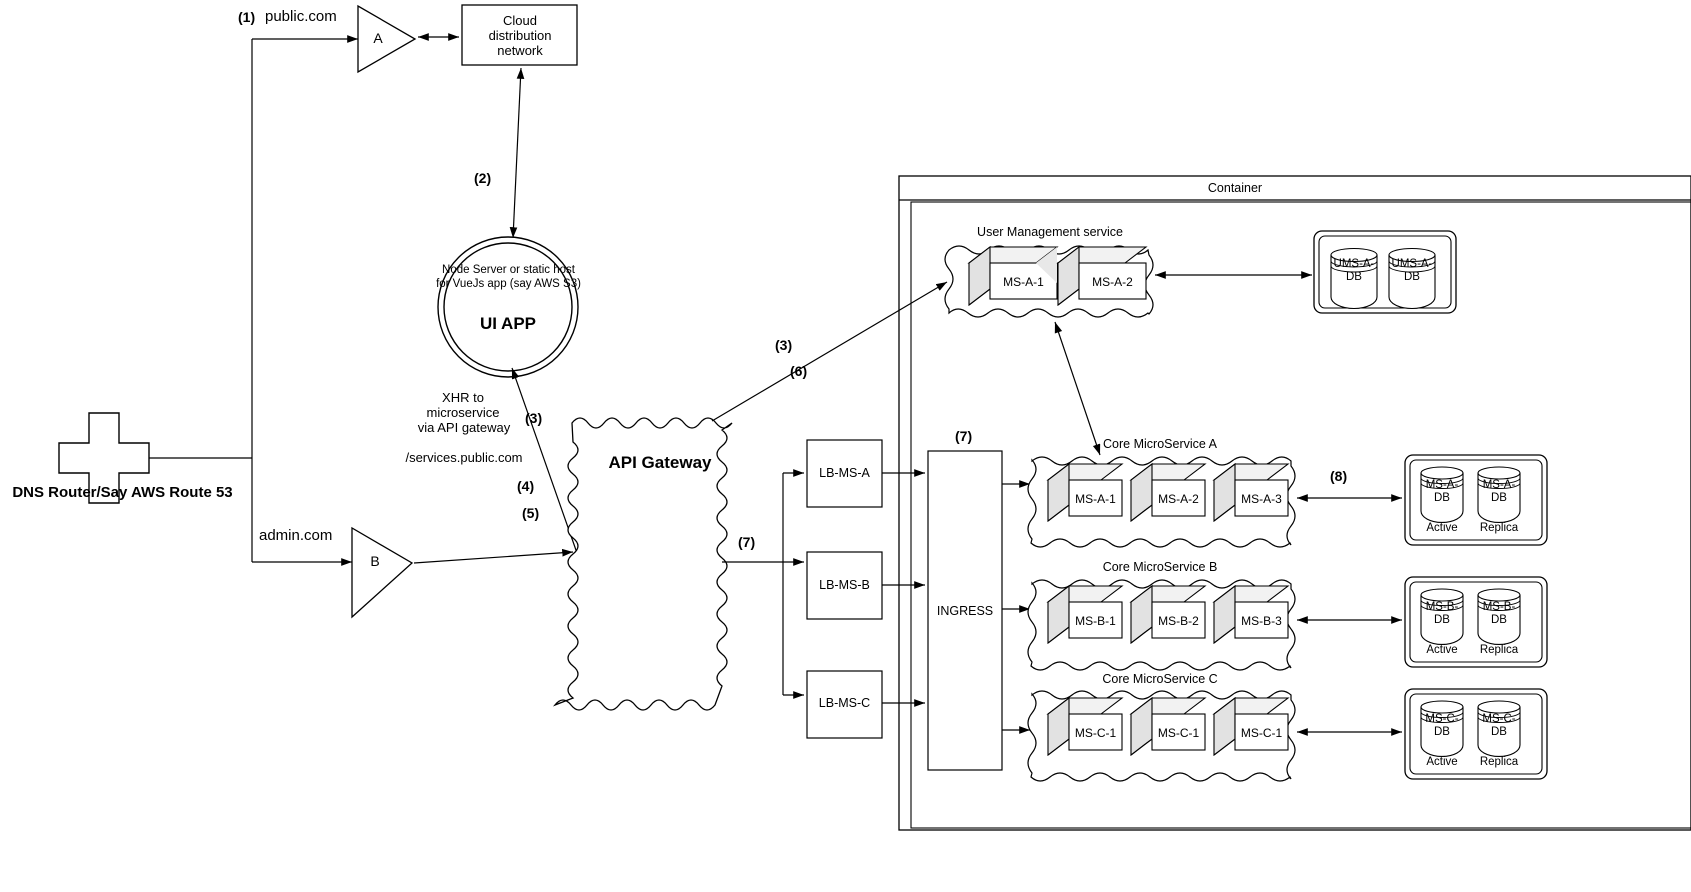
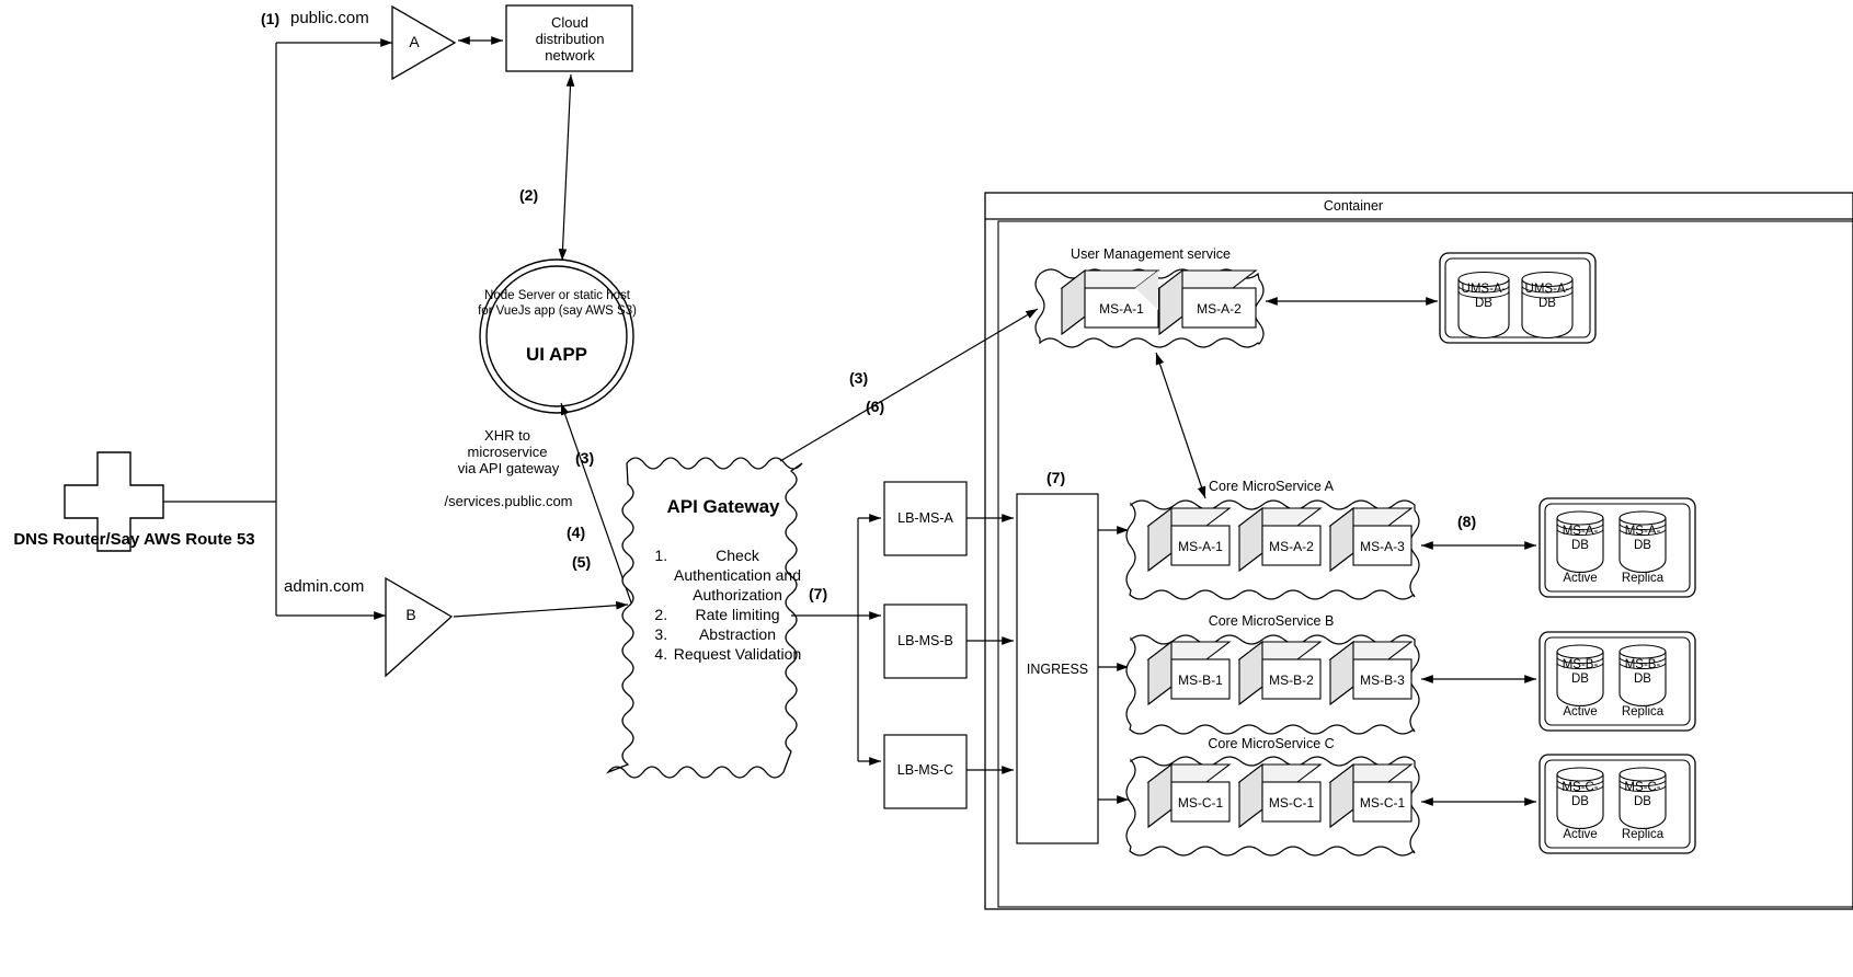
  DNS Router/Say AWS Route 53
  (1)
  public.com
  admin.com
  A
  B
  Cloud
  distribution
  network
  (2)
  Node Server or static host for VueJs app (say AWS S3)
  UI APP
  XHR to
  microservice
  via API gateway
  /services.public.com
  (3)
  (4)
  (5)
  (3)
  (6)
  API Gateway
+ Check Authentication and Authorization
+ Rate limiting
+ Abstraction
+ Request Validation
  (7)
  LB-MS-A
  LB-MS-B
  LB-MS-C
  (7)
  INGRESS
  Container
  User Management service
  MS-A-1
  MS-A-2
  UMS-A-
  DB
  UMS-A-
  DB
  Core MicroService A
  MS-A-1
  MS-A-2
  MS-A-3
  (8)
  MS-A-
  DB
  MS-A-
  DB
  Active
  Replica
  Core MicroService B
  MS-B-1
  MS-B-2
  MS-B-3
  MS-B-
  DB
  MS-B-
  DB
  Active
  Replica
  Core MicroService C
  MS-C-1
  MS-C-1
  MS-C-1
  MS-C-
  DB
  MS-C-
  DB
  Active
  Replica
